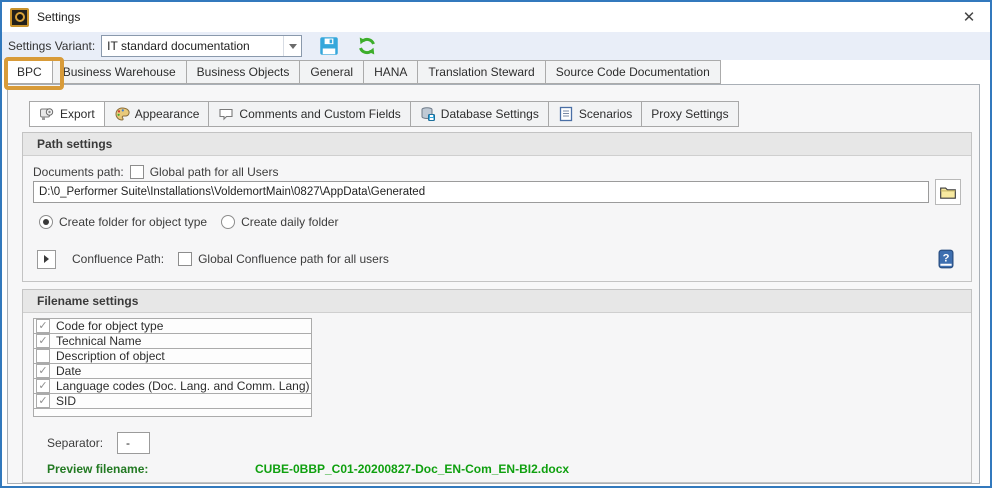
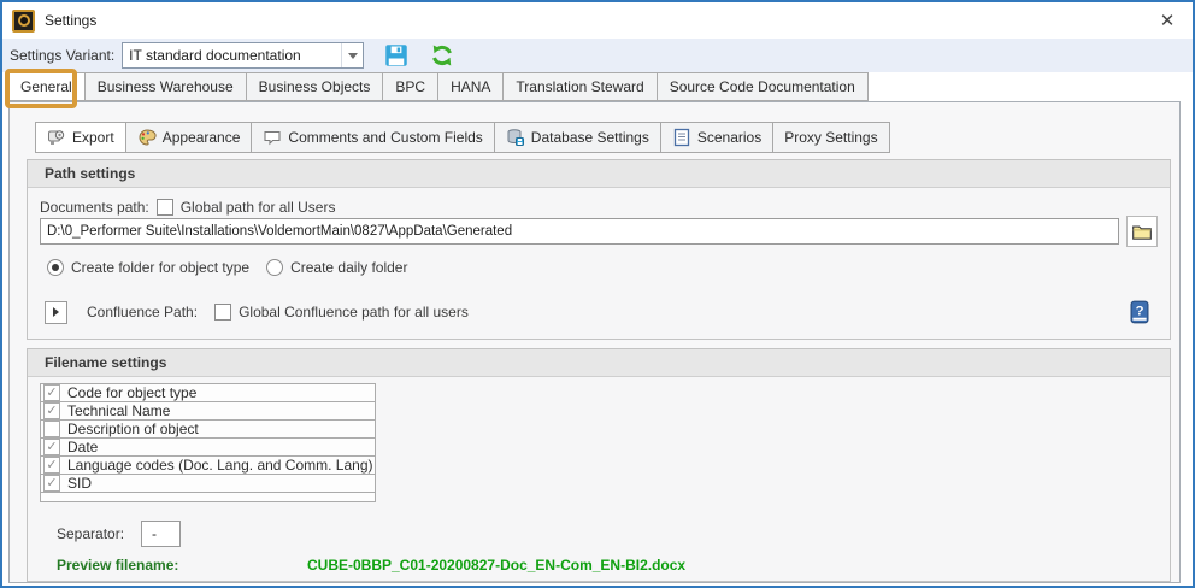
  Settings
  ✕
  Settings Variant:
  IT standard documentation
- BPC
+ General
  Business Warehouse
  Business Objects
- General
+ BPC
  HANA
  Translation Steward
  Source Code Documentation
  Export
  Appearance
  Comments and Custom Fields
  Database Settings
  Scenarios
  Proxy Settings
  Path settings
  Documents path:
  Global path for all Users
  D:\0_Performer Suite\Installations\VoldemortMain\0827\AppData\Generated
  Create folder for object type
  Create daily folder
  Confluence Path:
  Global Confluence path for all users
  ?
  Filename settings
  ✓
  Code for object type
  ✓
  Technical Name
  Description of object
  ✓
  Date
  ✓
  Language codes (Doc. Lang. and Comm. Lang)
  ✓
  SID
  Separator:
  -
  Preview filename:
  CUBE-0BBP_C01-20200827-Doc_EN-Com_EN-BI2.docx
